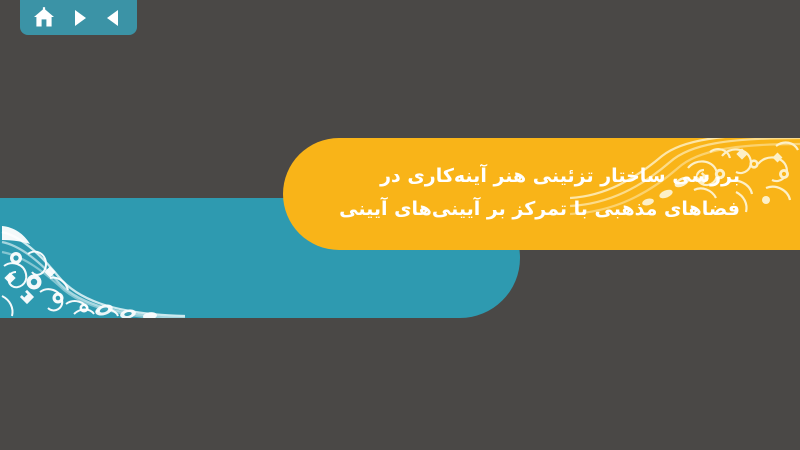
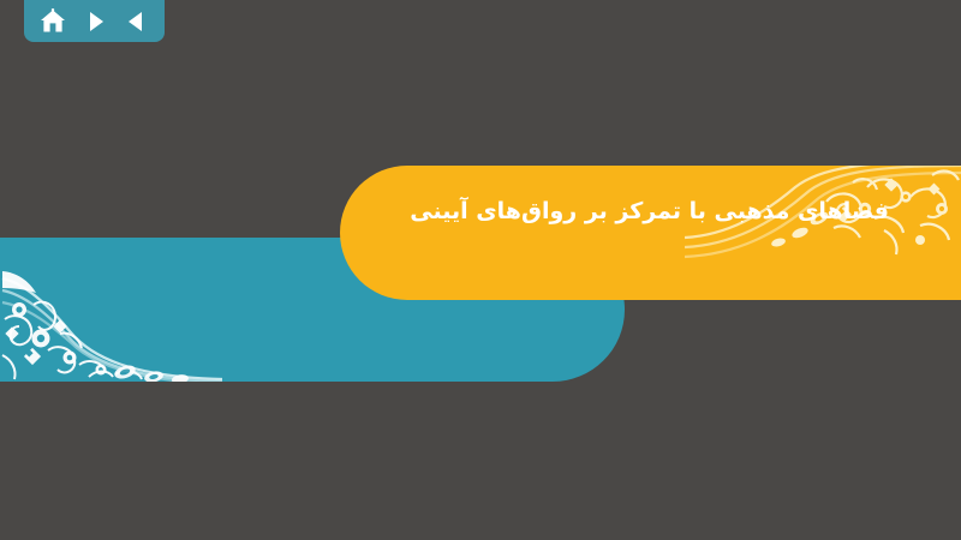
- بررسی ساختار تزئینی هنر آینه‌کاری در
- فضاهای مذهبی با تمرکز بر آیینی‌های آیینی
+ فضاهای مذهبی با تمرکز بر رواق‌های آیینی
